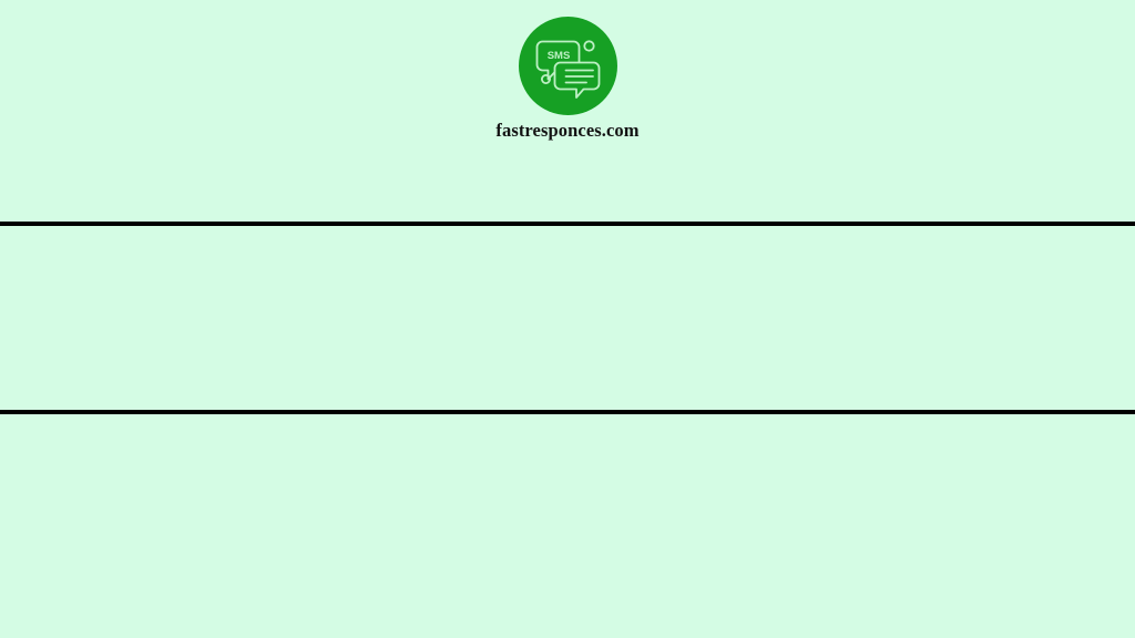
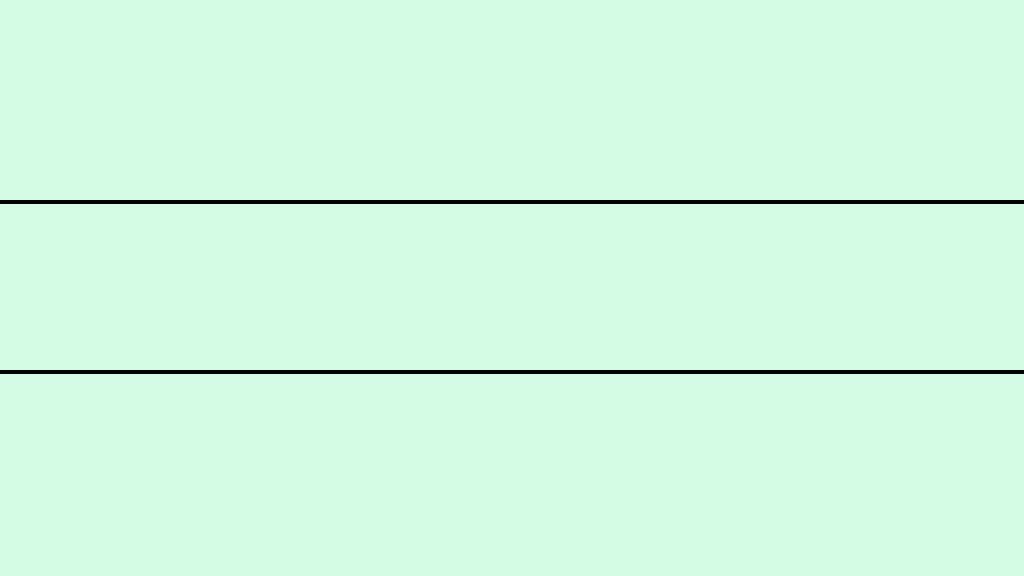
- SMS
- fastresponces.com
